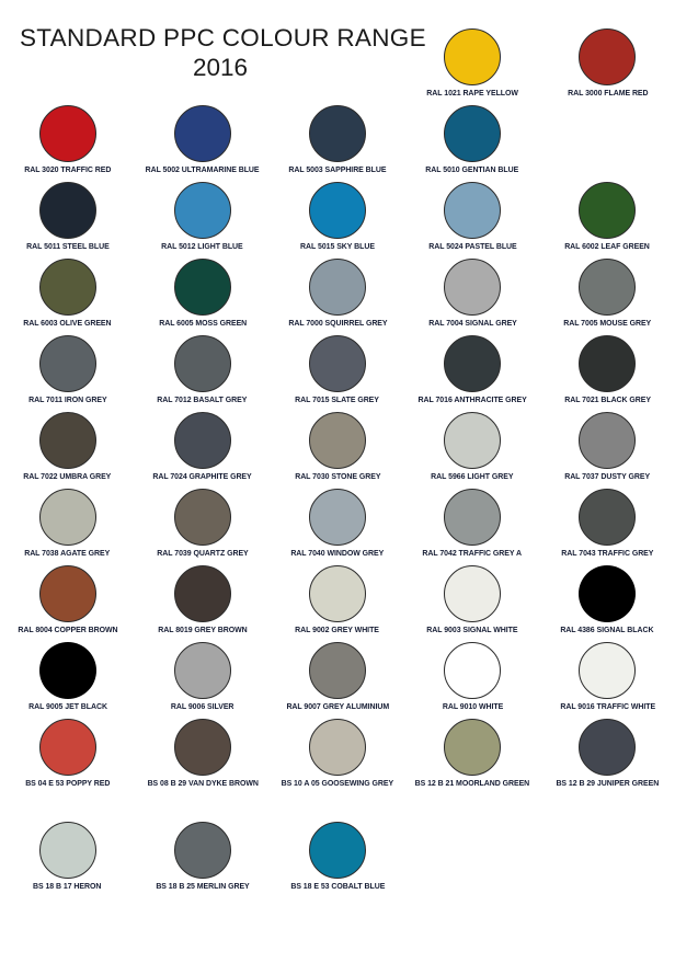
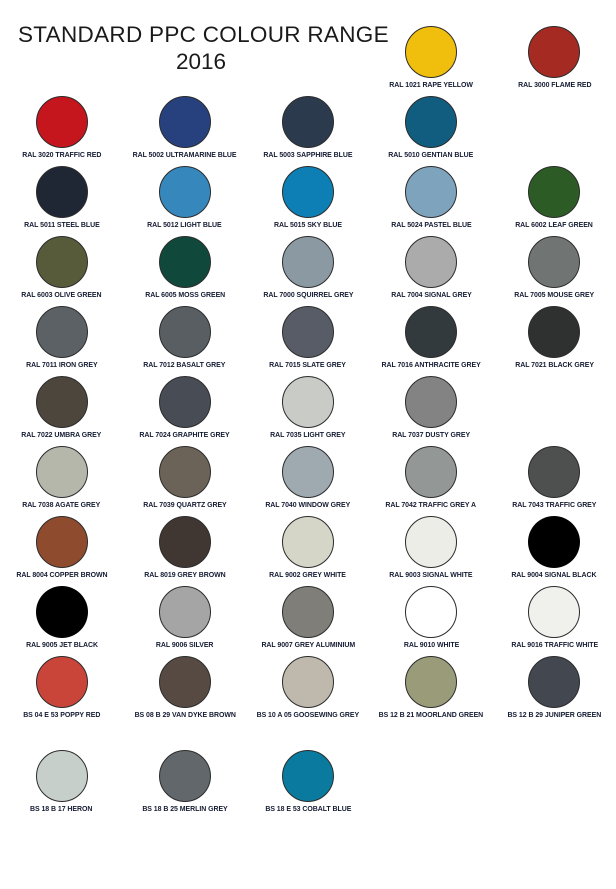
  STANDARD PPC COLOUR RANGE
  2016
  RAL 1021 RAPE YELLOW
  RAL 3000 FLAME RED
  RAL 3020 TRAFFIC RED
  RAL 5002 ULTRAMARINE BLUE
  RAL 5003 SAPPHIRE BLUE
  RAL 5010 GENTIAN BLUE
  RAL 5011 STEEL BLUE
  RAL 5012 LIGHT BLUE
  RAL 5015 SKY BLUE
  RAL 5024 PASTEL BLUE
  RAL 6002 LEAF GREEN
  RAL 6003 OLIVE GREEN
  RAL 6005 MOSS GREEN
  RAL 7000 SQUIRREL GREY
  RAL 7004 SIGNAL GREY
  RAL 7005 MOUSE GREY
  RAL 7011 IRON GREY
  RAL 7012 BASALT GREY
  RAL 7015 SLATE GREY
  RAL 7016 ANTHRACITE GREY
  RAL 7021 BLACK GREY
  RAL 7022 UMBRA GREY
  RAL 7024 GRAPHITE GREY
- RAL 7030 STONE GREY
- RAL 5966 LIGHT GREY
+ RAL 7035 LIGHT GREY
  RAL 7037 DUSTY GREY
  RAL 7038 AGATE GREY
  RAL 7039 QUARTZ GREY
  RAL 7040 WINDOW GREY
  RAL 7042 TRAFFIC GREY A
  RAL 7043 TRAFFIC GREY
  RAL 8004 COPPER BROWN
  RAL 8019 GREY BROWN
  RAL 9002 GREY WHITE
  RAL 9003 SIGNAL WHITE
- RAL 4386 SIGNAL BLACK
+ RAL 9004 SIGNAL BLACK
  RAL 9005 JET BLACK
  RAL 9006 SILVER
  RAL 9007 GREY ALUMINIUM
  RAL 9010 WHITE
  RAL 9016 TRAFFIC WHITE
  BS 04 E 53 POPPY RED
  BS 08 B 29 VAN DYKE BROWN
  BS 10 A 05 GOOSEWING GREY
  BS 12 B 21 MOORLAND GREEN
  BS 12 B 29 JUNIPER GREEN
  BS 18 B 17 HERON
  BS 18 B 25 MERLIN GREY
  BS 18 E 53 COBALT BLUE
